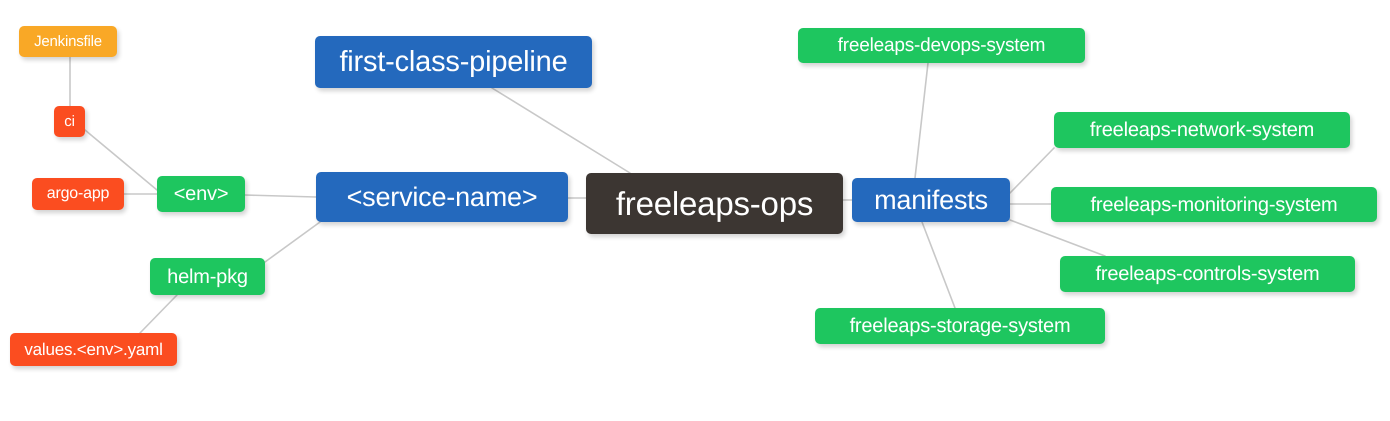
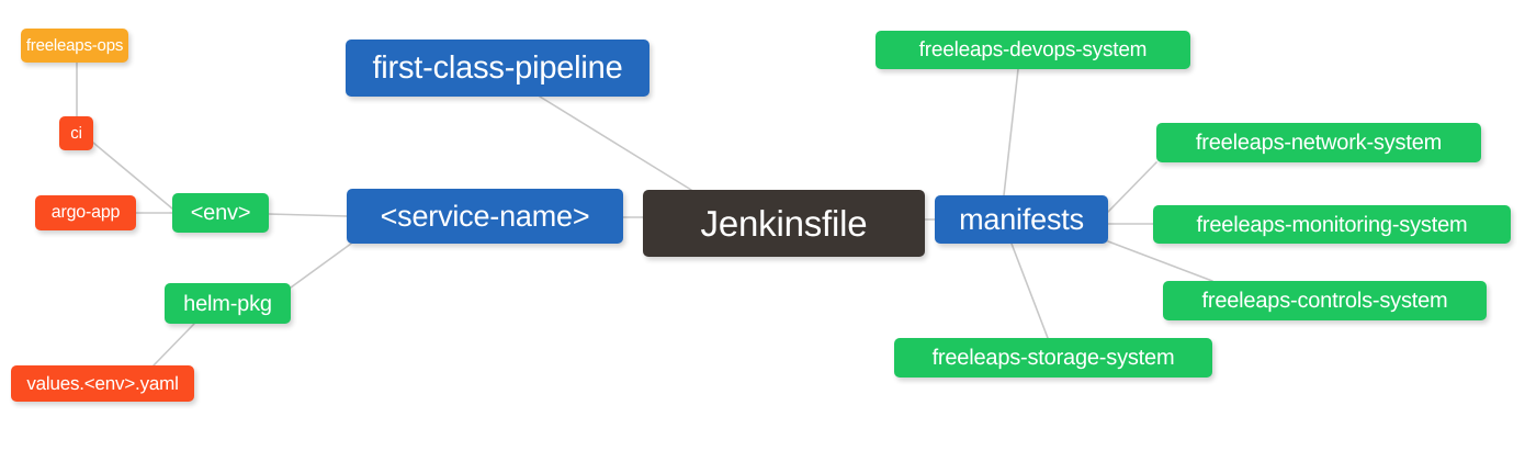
- Jenkinsfile
+ freeleaps-ops
  ci
  argo-app
  <env>
  helm-pkg
  values.<env>.yaml
  first-class-pipeline
  <service-name>
- freeleaps-ops
+ Jenkinsfile
  manifests
  freeleaps-devops-system
  freeleaps-network-system
  freeleaps-monitoring-system
  freeleaps-controls-system
  freeleaps-storage-system
